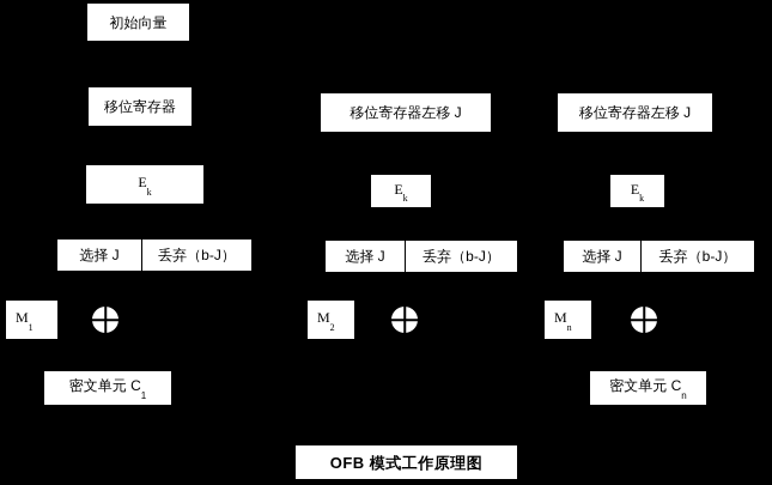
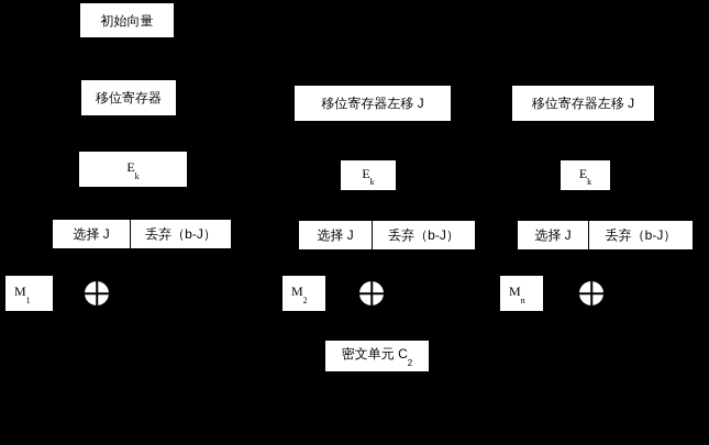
  初始向量
  移位寄存器
  Ek
  选择 J
  丢弃（b-J）
  M1
- 密文单元 C1
  移位寄存器左移 J
  Ek
  选择 J
  丢弃（b-J）
  M2
+ 密文单元 C2
  移位寄存器左移 J
  Ek
  选择 J
  丢弃（b-J）
  Mn
- 密文单元 Cn
- OFB 模式工作原理图
